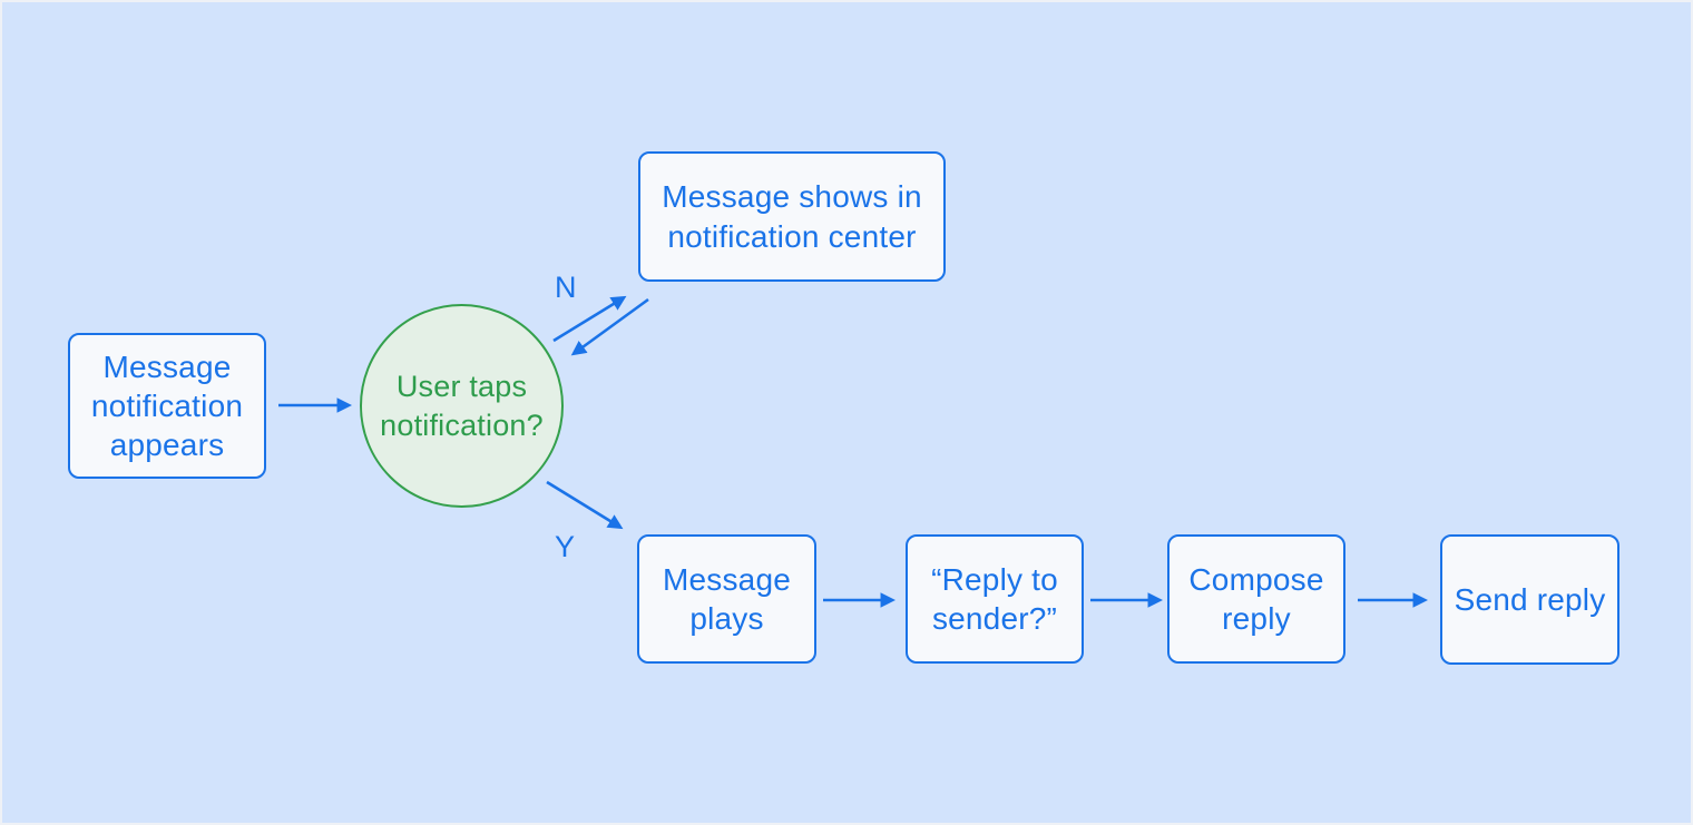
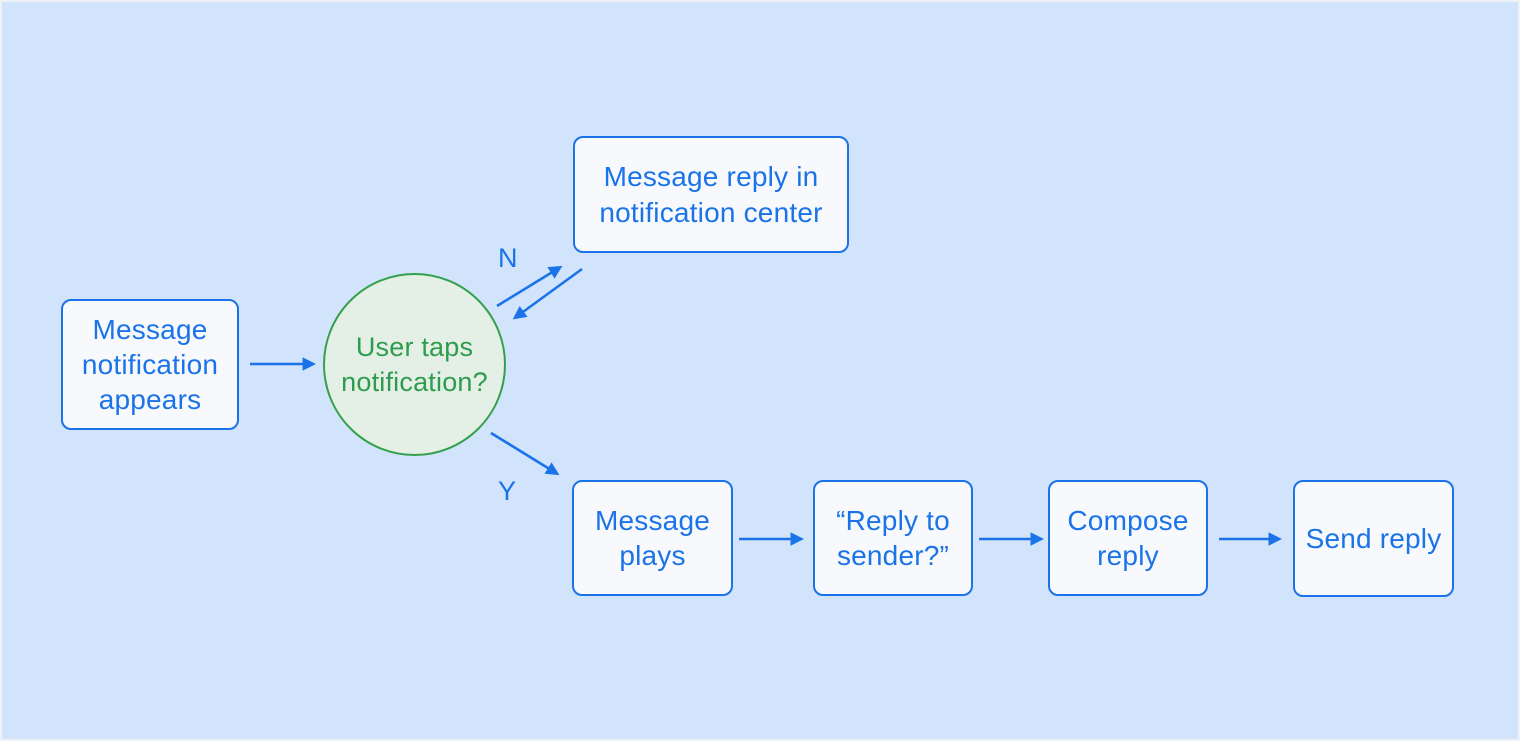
  Message notification appears
  User taps notification?
- Message shows in notification center
+ Message reply in notification center
  Message plays
  “Reply to sender?”
  Compose reply
  Send reply
  N
  Y
